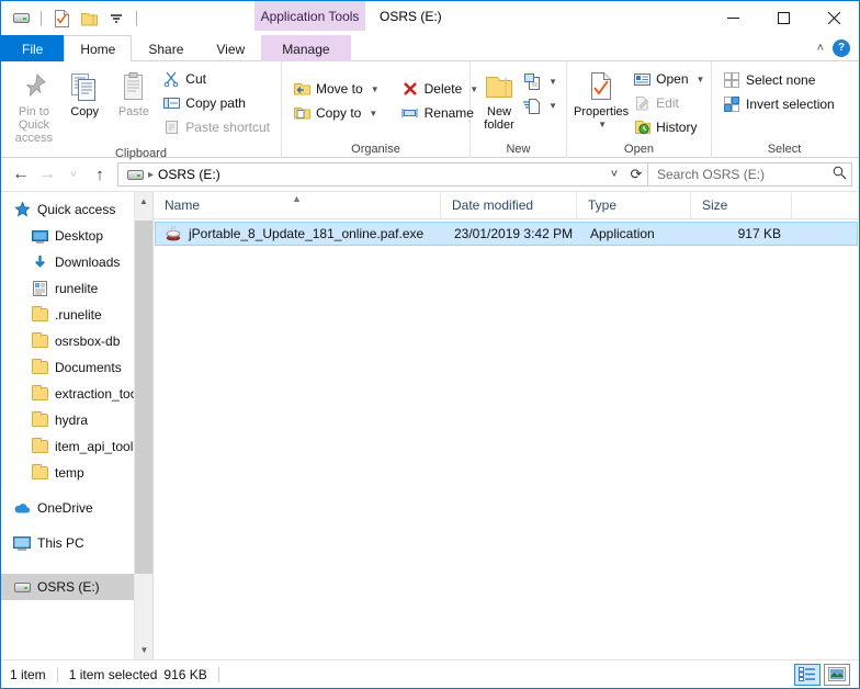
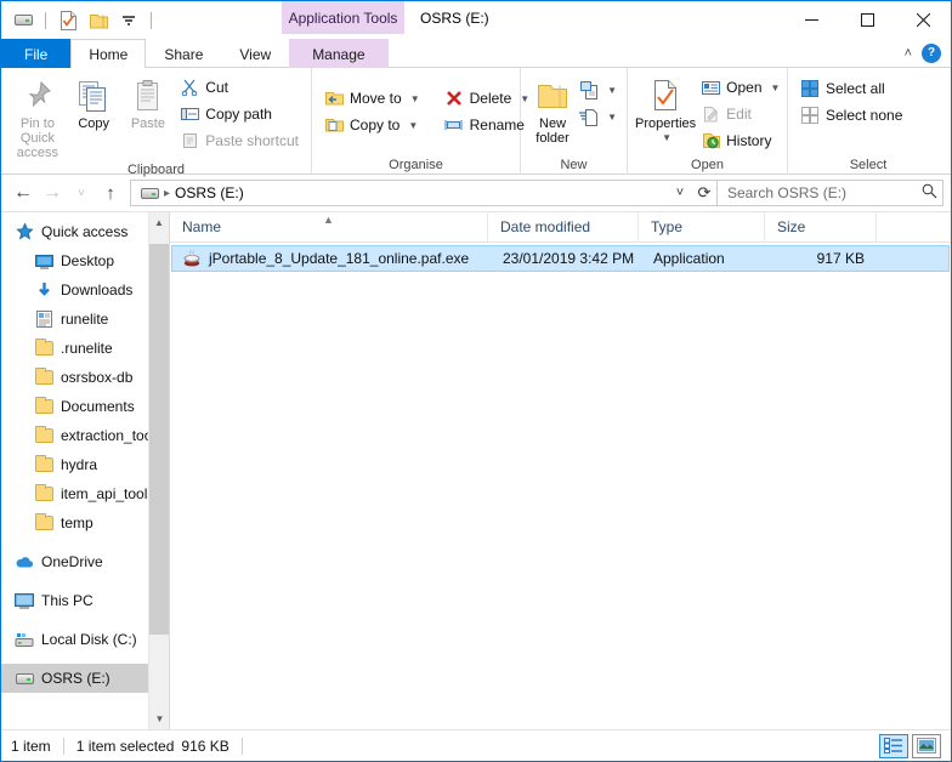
  Application Tools
  OSRS (E:)
  File
  Home
  Share
  View
  Manage
  ˄
  ?
  Pin to Quick
  access
  Copy
  Paste
  Cut
  Copy path
  Paste shortcut
  Clipboard
  Move to
  ▼
  Copy to
  ▼
  Delete
  ▼
  Rename
  Organise
  New
  folder
  ▼
  ▼
  New
  Properties
  ▼
  Open
  ▼
  Edit
  History
  Open
+ Select all
  Select none
- Invert selection
  Select
  ←
  →
  ˅
  ↑
  ▸
  OSRS (E:)
  ˅
  ⟳
  Search OSRS (E:)
  Quick access
  Desktop
  Downloads
  runelite
  .runelite
  osrsbox-db
  Documents
  extraction_to
  hydra
  item_api_tool
  temp
  OneDrive
  This PC
+ Local Disk (C:)
  OSRS (E:)
  ▲
  ▼
  ▲
  Name
  Date modified
  Type
  Size
  jPortable_8_Update_181_online.paf.exe
  23/01/2019 3:42 PM
  Application
  917 KB
  1 item
  1 item selected
  916 KB
